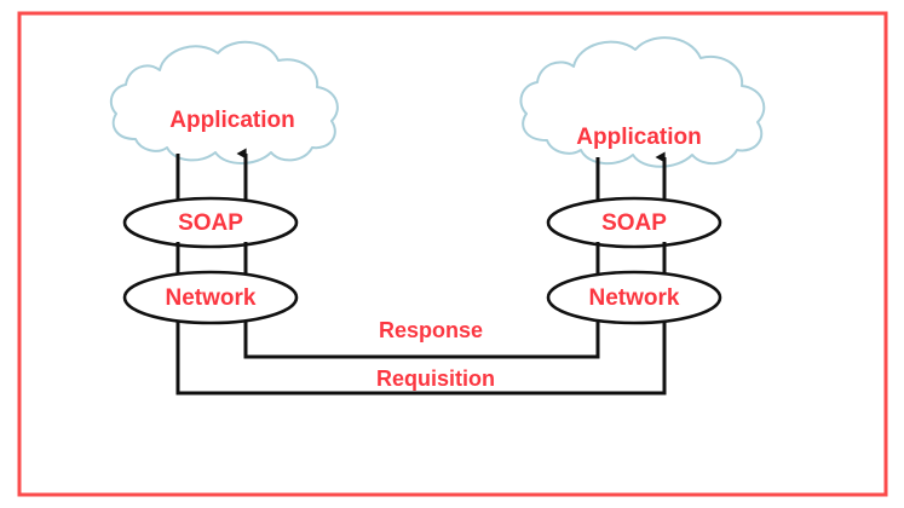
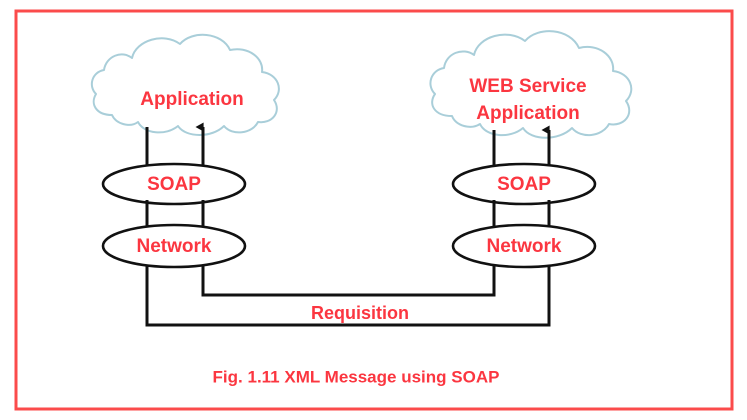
  Application
  SOAP
  Network
+ WEB Service
  Application
  SOAP
  Network
- Response
  Requisition
+ Fig. 1.11 XML Message using SOAP
